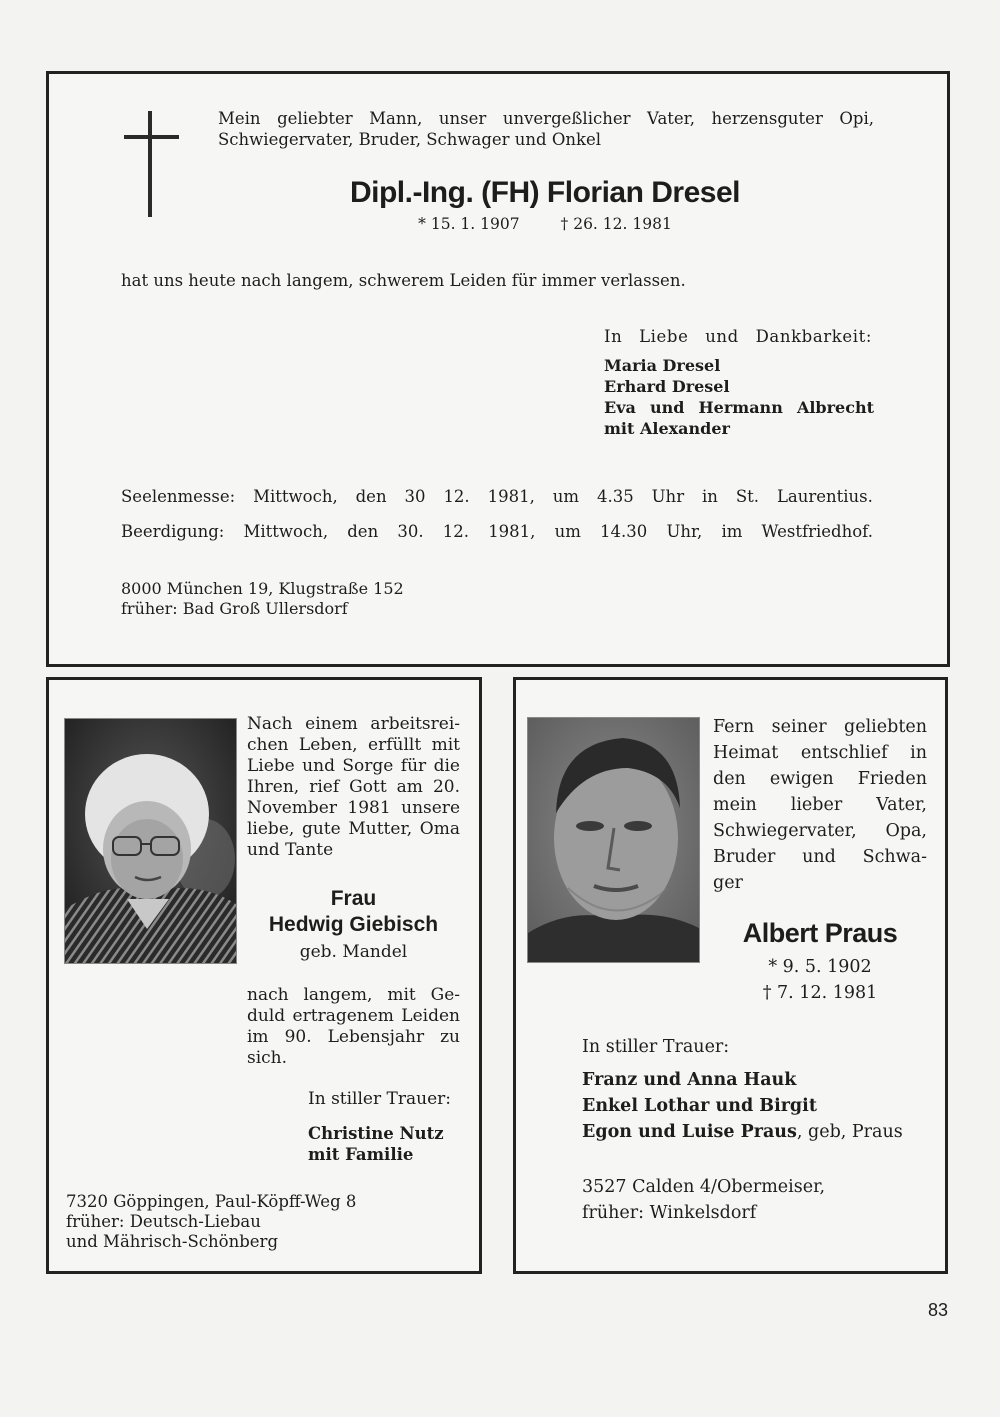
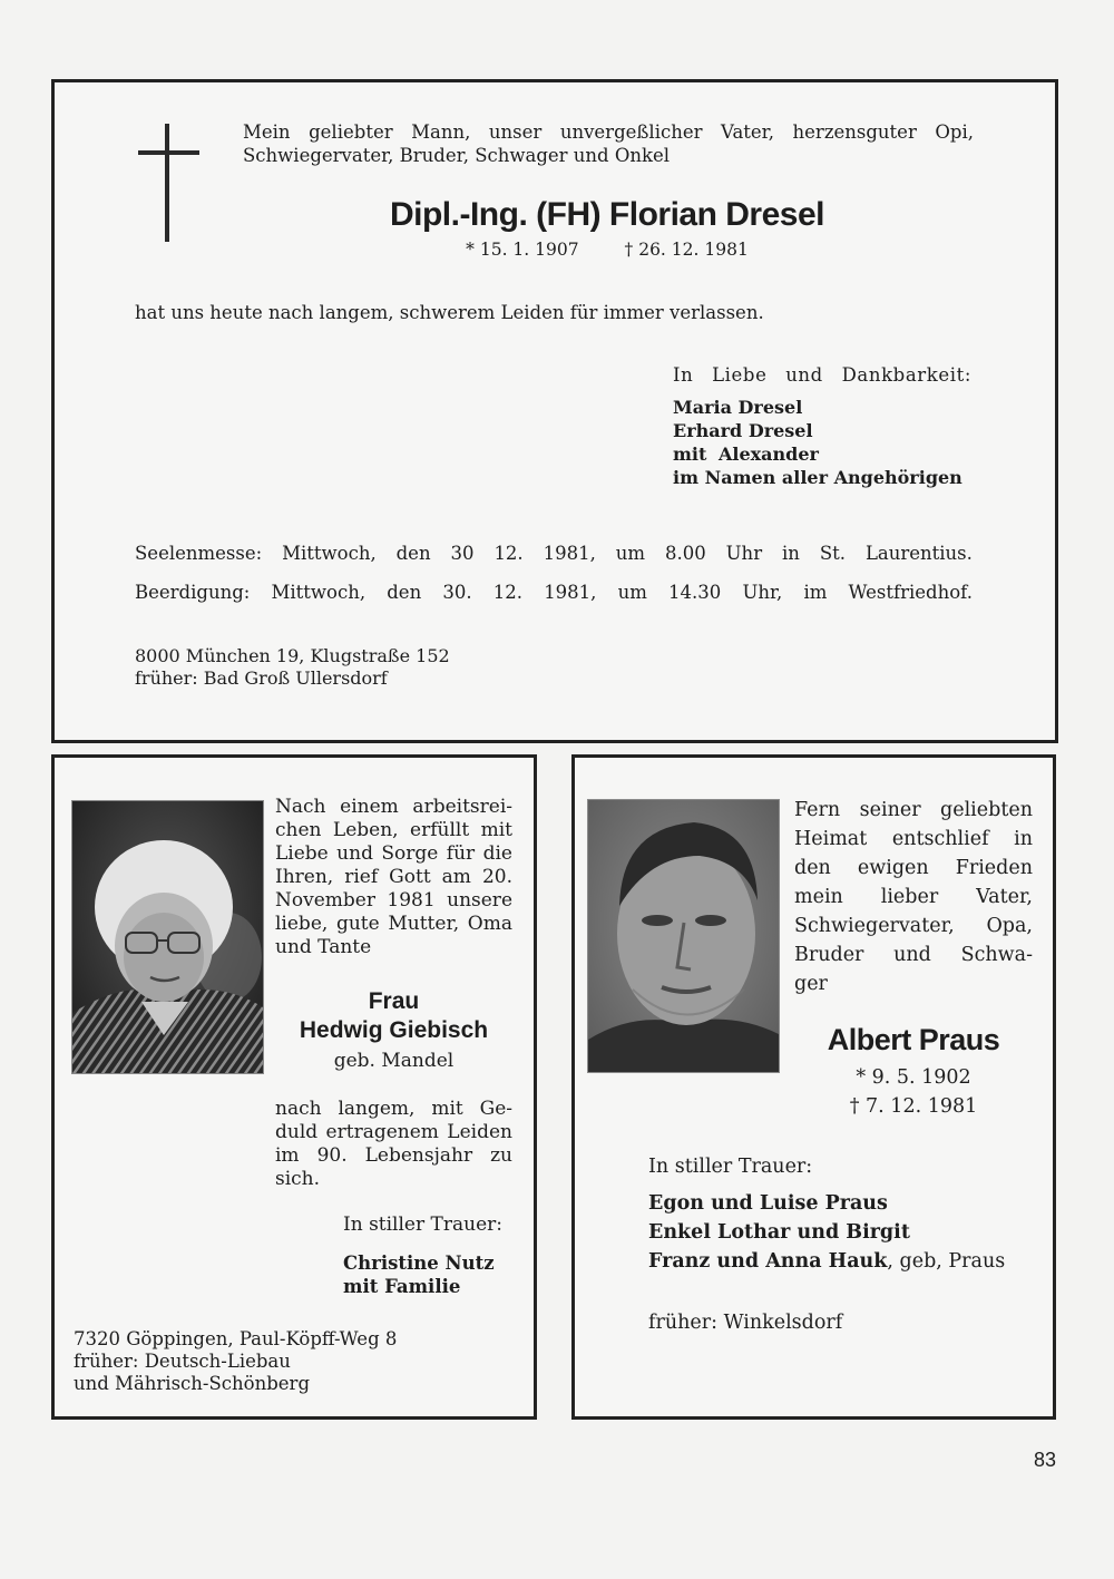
  Mein geliebter Mann, unser unvergeßlicher Vater, herzensguter Opi,
  Schwiegervater, Bruder, Schwager und Onkel
  Dipl.-Ing. (FH) Florian Dresel
  * 15. 1. 1907 † 26. 12. 1981
  hat uns heute nach langem, schwerem Leiden für immer verlassen.
  In Liebe und Dankbarkeit:
  Maria Dresel
  Erhard Dresel
- Eva und Hermann Albrecht
  mit Alexander
+ im Namen aller Angehörigen
  Seelenmesse:
  Mittwoch,
  den
  30
  12.
  1981,
  um
- 4.35
+ 8.00
  Uhr
  in
  St.
  Laurentius.
  Beerdigung:
  Mittwoch,
  den
  30.
  12.
  1981,
  um
  14.30
  Uhr,
  im
  Westfriedhof.
  8000 München 19, Klugstraße 152
  früher: Bad Groß Ullersdorf
  Nach einem arbeitsrei-
  chen Leben, erfüllt mit
  Liebe und Sorge für die
  Ihren, rief Gott am 20.
  November 1981 unsere
  liebe, gute Mutter, Oma
  und Tante
  Frau
  Hedwig Giebisch
  geb. Mandel
  nach langem, mit Ge-
  duld ertragenem Leiden
  im 90. Lebensjahr zu
  sich.
  In stiller Trauer:
  Christine Nutz
  mit Familie
  7320 Göppingen, Paul-Köpff-Weg 8
  früher: Deutsch-Liebau
  und Mährisch-Schönberg
  Fern seiner geliebten
  Heimat entschlief in
  den ewigen Frieden
  mein lieber Vater,
  Schwiegervater, Opa,
  Bruder und Schwa-
  ger
  Albert Praus
  * 9. 5. 1902
  † 7. 12. 1981
  In stiller Trauer:
- Franz und Anna Hauk
+ Egon und Luise Praus
  Enkel Lothar und Birgit
- Egon und Luise Praus, geb, Praus
+ Franz und Anna Hauk, geb, Praus
- 3527 Calden 4/Obermeiser,
  früher: Winkelsdorf
  83
